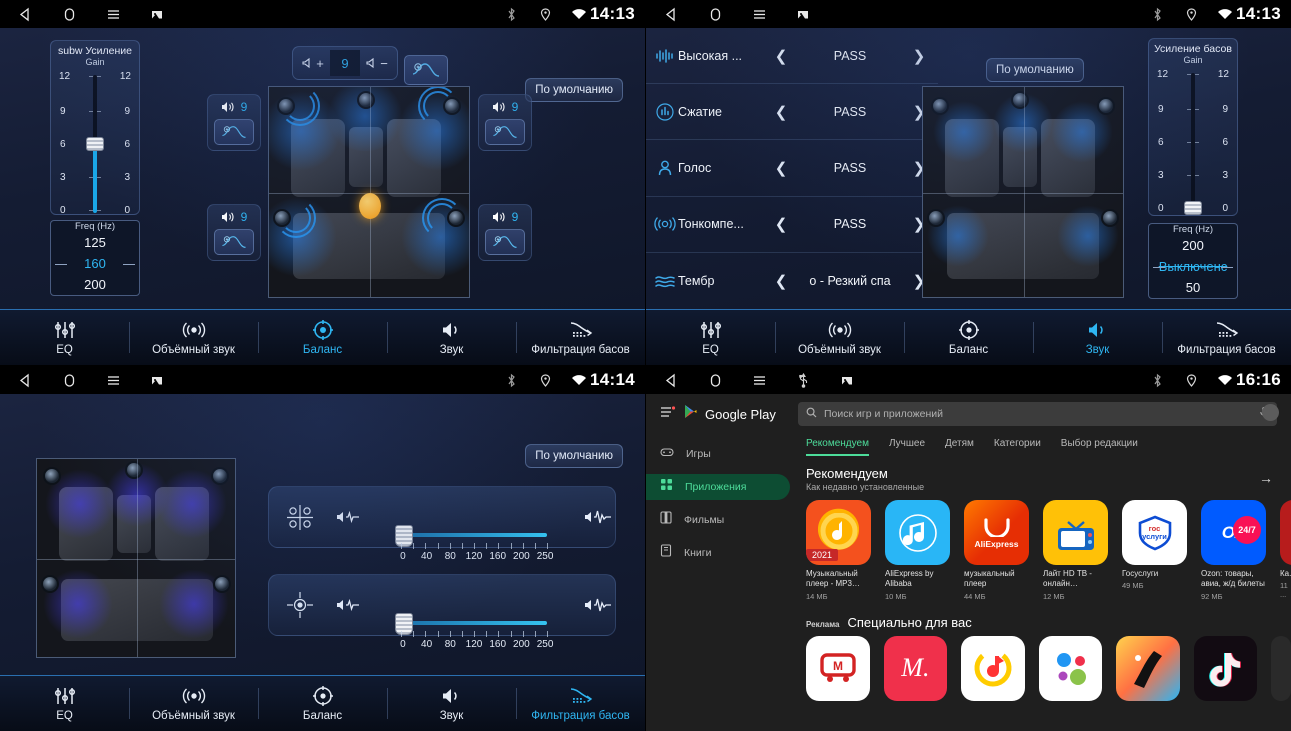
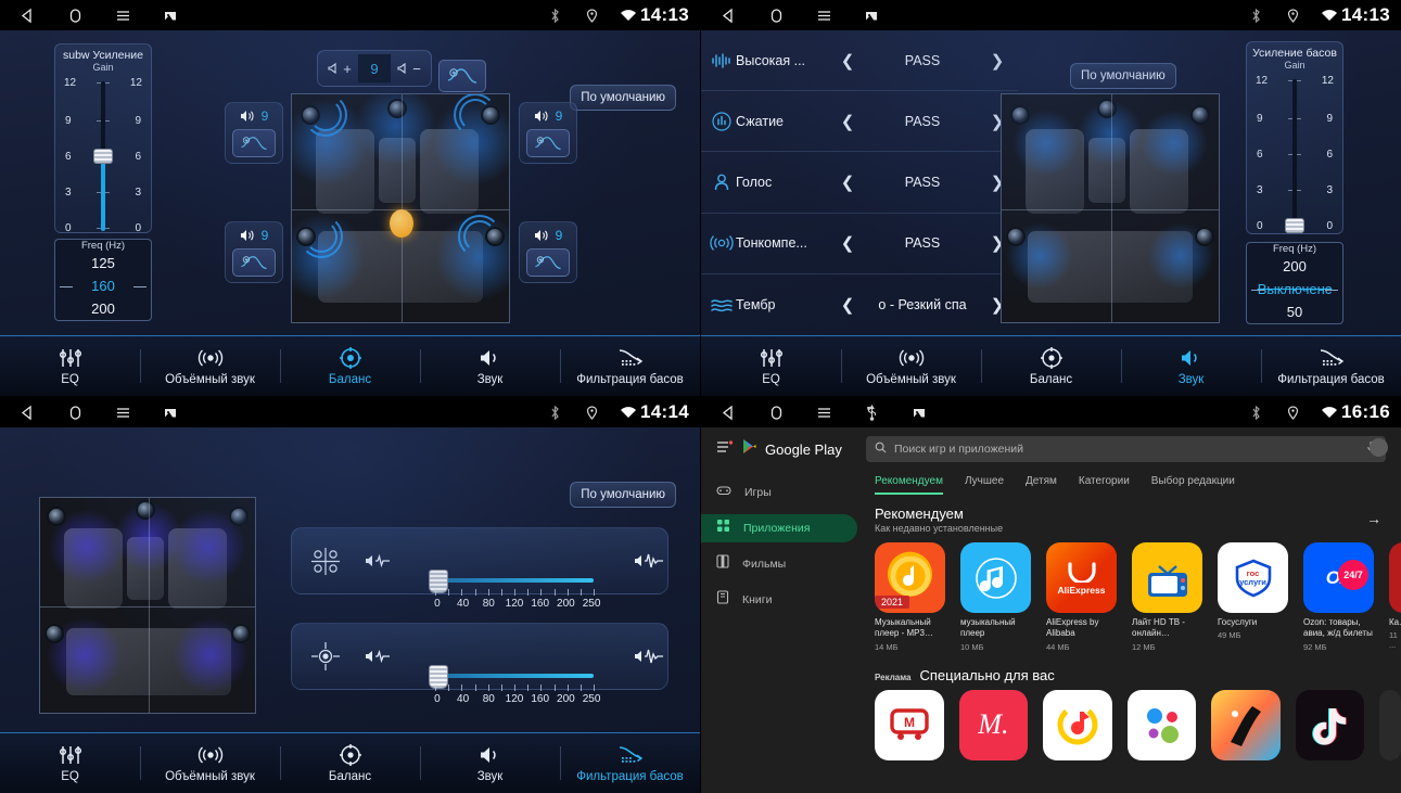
  14:13
  EQ
  Объёмный звук
  Баланс
  Звук
  Фильтрация басов
  14:13
  EQ
  Объёмный звук
  Баланс
  Звук
  Фильтрация басов
  14:14
  EQ
  Объёмный звук
  Баланс
  Звук
  Фильтрация басов
  16:16
  Google Play
  Поиск игр и приложений
  Игры
  Приложения
  Фильмы
  Книги
  Рекомендуем
  Лучшее
  Детям
  Категории
  Выбор редакции
  Рекомендуем
  Как недавно установленные
  →
  2021
  14 МБ
- AliExpress by Alibaba
+ музыкальный плеер
  10 МБ
  AliExpress
- музыкальный плеер
+ AliExpress by Alibaba
  44 МБ
  12 МБ
  гос
  услуги
  Госуслуги
  49 МБ
  24/7
  Ozon: товары, авиа, ж/д билеты
  92 МБ
  11 ...
  Реклама
  Специально для вас
  M
  M.
